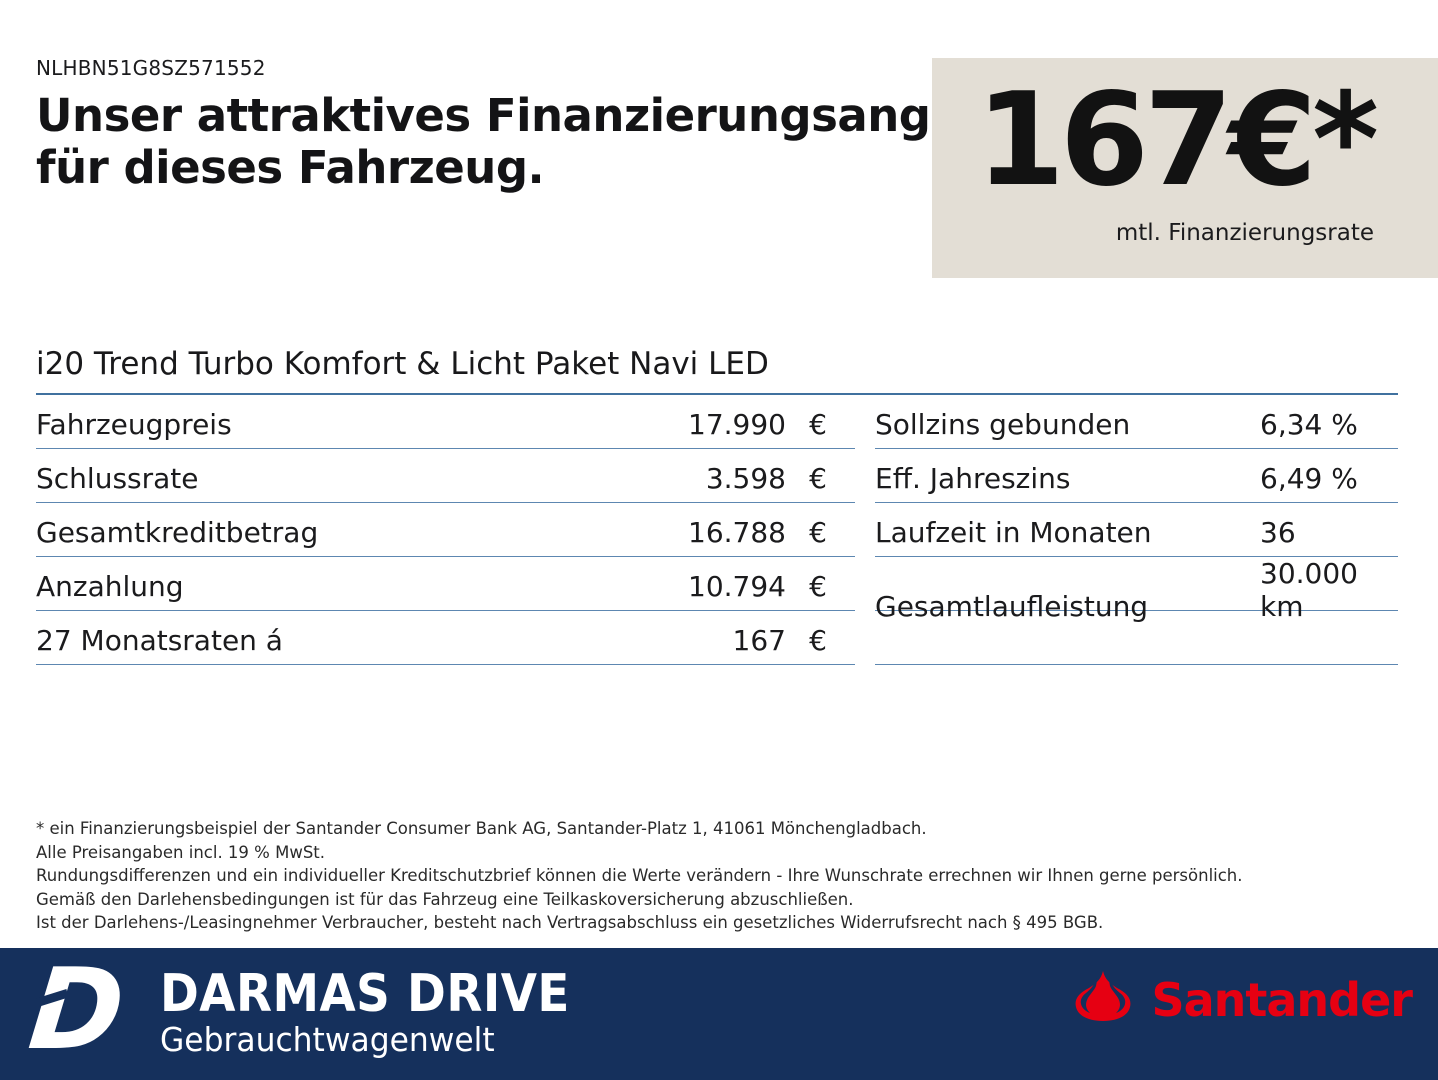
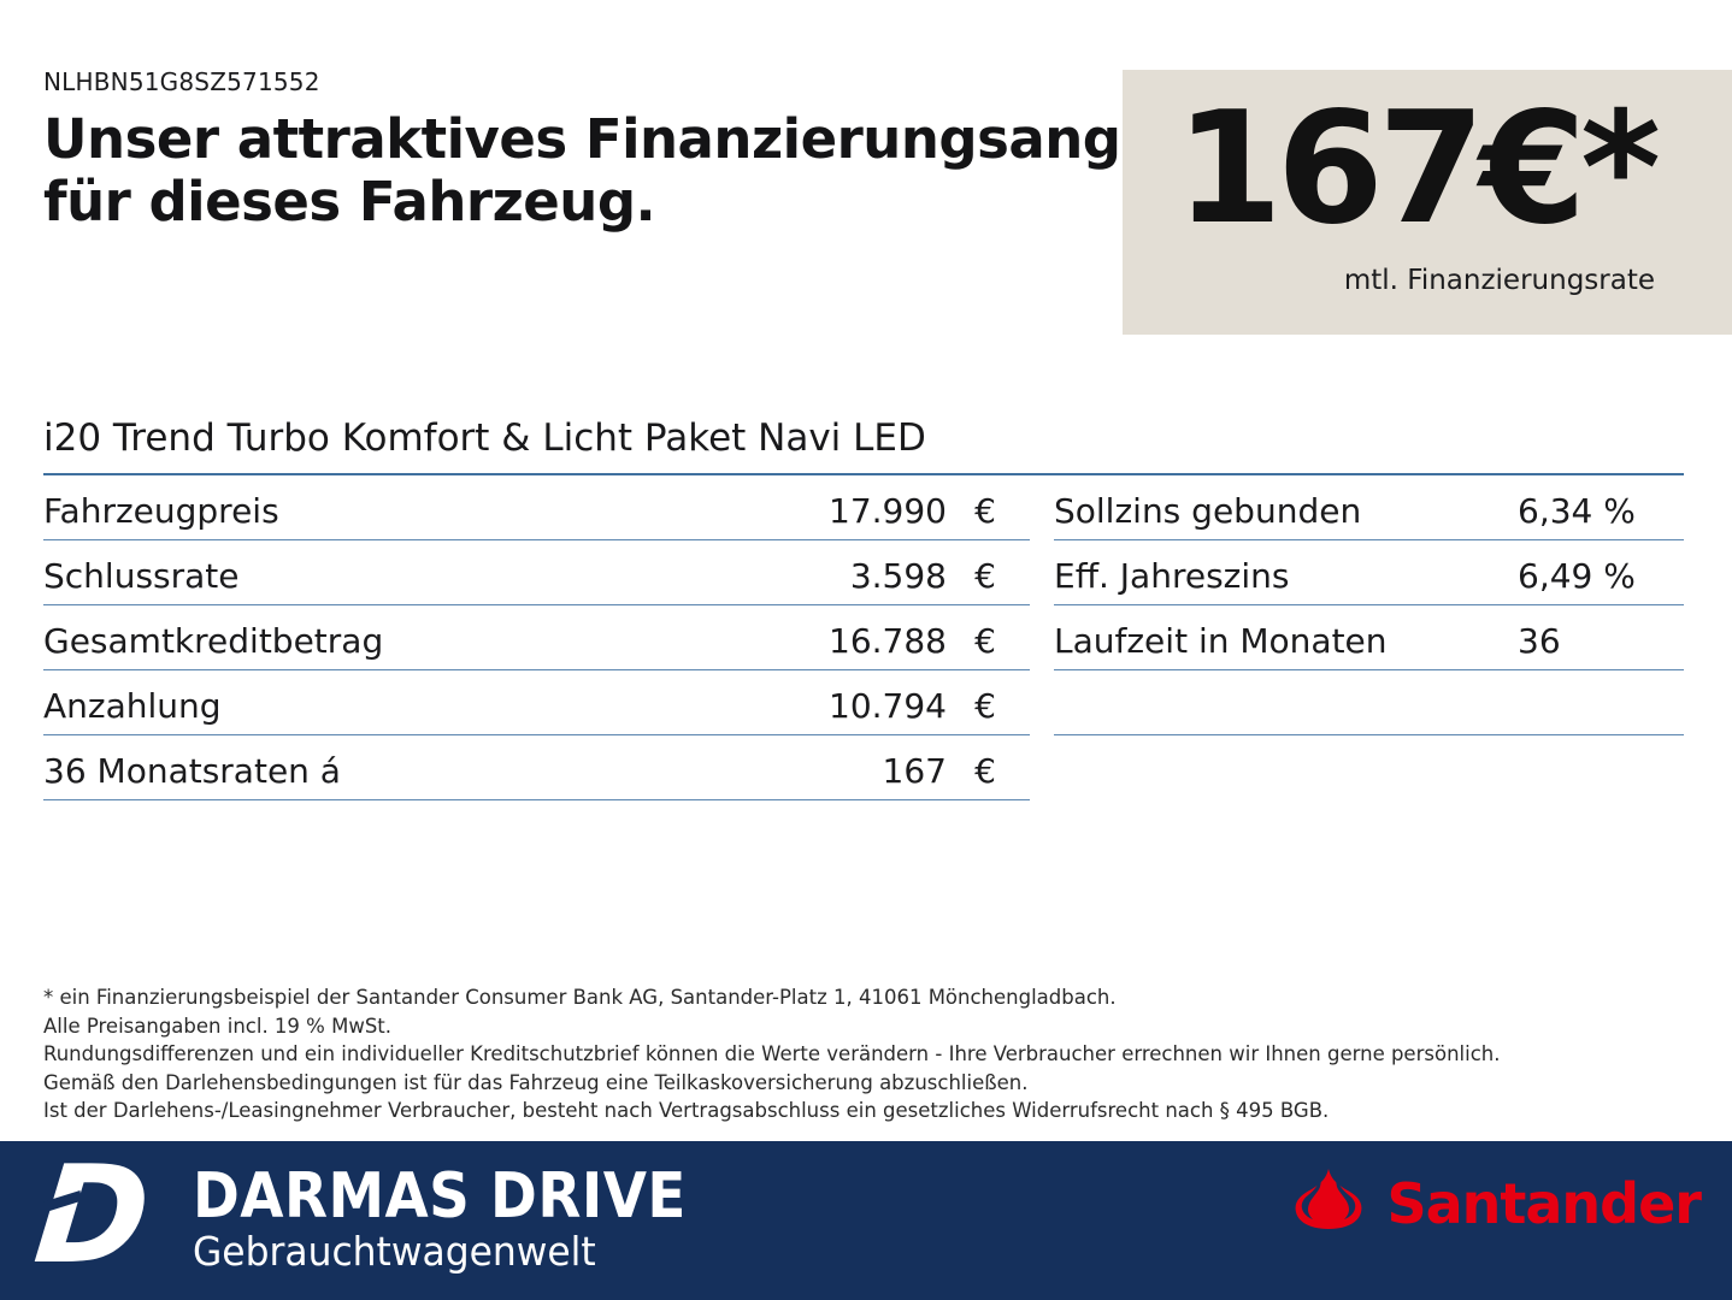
  NLHBN51G8SZ571552
  Unser attraktives Finanzierungsang
  für dieses Fahrzeug.
  167€*
  mtl. Finanzierungsrate
  i20 Trend Turbo Komfort & Licht Paket Navi LED
  Fahrzeugpreis
  17.990
  €
  Schlussrate
  3.598
  €
  Gesamtkreditbetrag
  16.788
  €
  Anzahlung
  10.794
  €
- 27 Monatsraten á
+ 36 Monatsraten á
  167
  €
  Sollzins gebunden
  6,34 %
  Eff. Jahreszins
  6,49 %
  Laufzeit in Monaten
  36
- Gesamtlaufleistung
- 30.000 km
  * ein Finanzierungsbeispiel der Santander Consumer Bank AG, Santander-Platz 1, 41061 Mönchengladbach.
  Alle Preisangaben incl. 19 % MwSt.
- Rundungsdifferenzen und ein individueller Kreditschutzbrief können die Werte verändern - Ihre Wunschrate errechnen wir Ihnen gerne persönlich.
+ Rundungsdifferenzen und ein individueller Kreditschutzbrief können die Werte verändern - Ihre Verbraucher errechnen wir Ihnen gerne persönlich.
  Gemäß den Darlehensbedingungen ist für das Fahrzeug eine Teilkaskoversicherung abzuschließen.
  Ist der Darlehens-/Leasingnehmer Verbraucher, besteht nach Vertragsabschluss ein gesetzliches Widerrufsrecht nach § 495 BGB.
  DARMAS DRIVE
  Gebrauchtwagenwelt
  Santander
